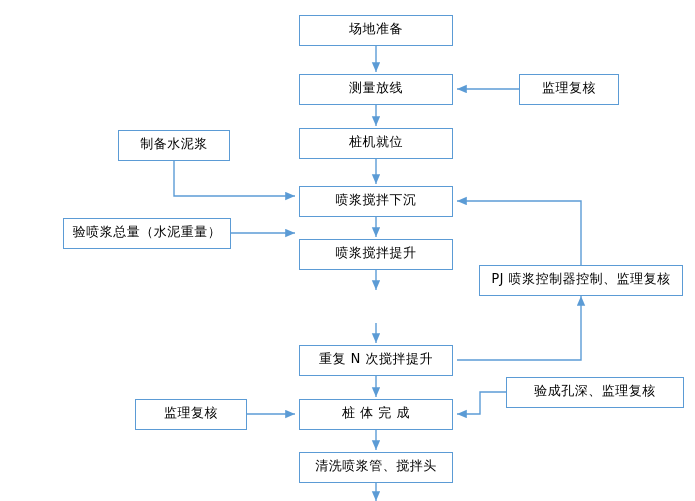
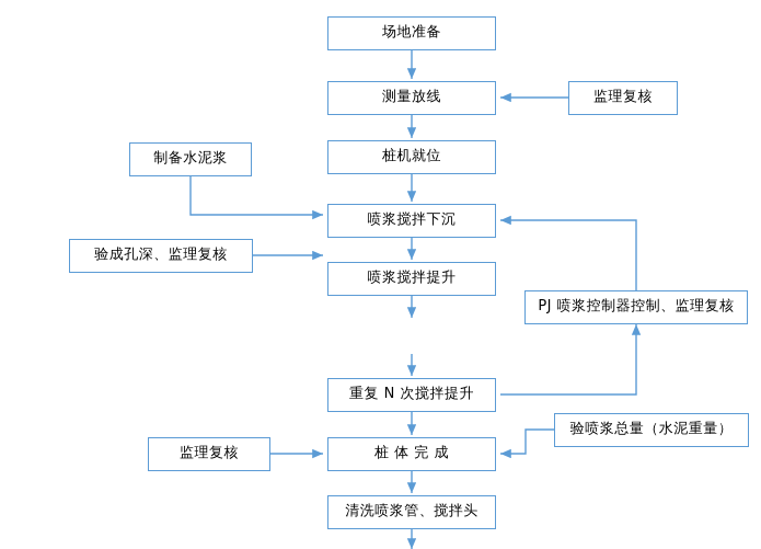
  场地准备
  测量放线
  监理复核
  桩机就位
  制备水泥浆
  喷浆搅拌下沉
- 验喷浆总量（水泥重量）
+ 验成孔深、监理复核
  喷浆搅拌提升
  PJ 喷浆控制器控制、监理复核
  重复 N 次搅拌提升
- 验成孔深、监理复核
+ 验喷浆总量（水泥重量）
  桩 体 完 成
  监理复核
  清洗喷浆管、搅拌头
